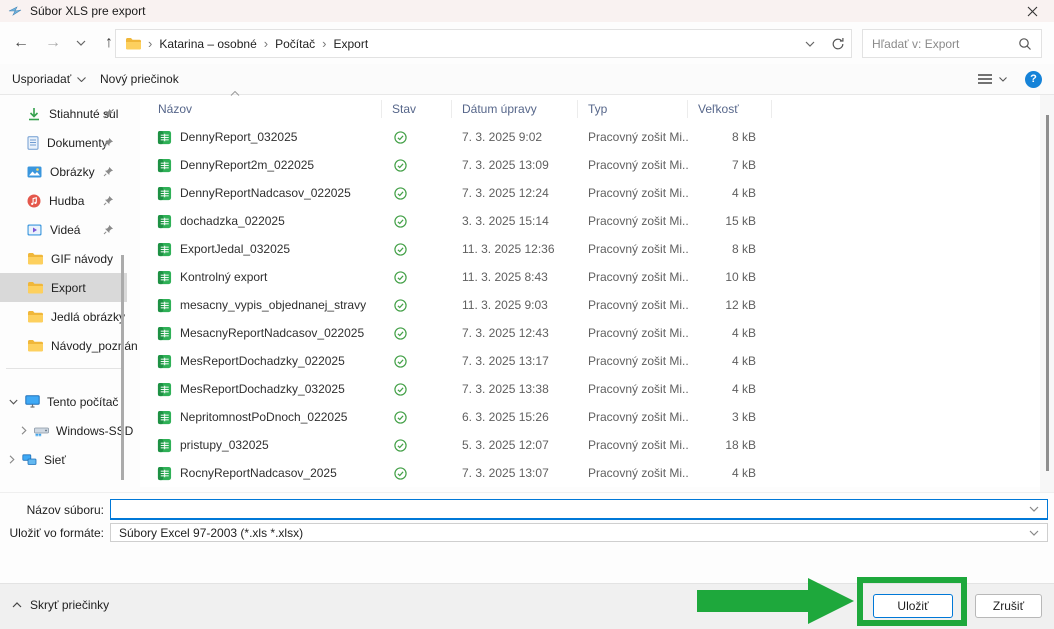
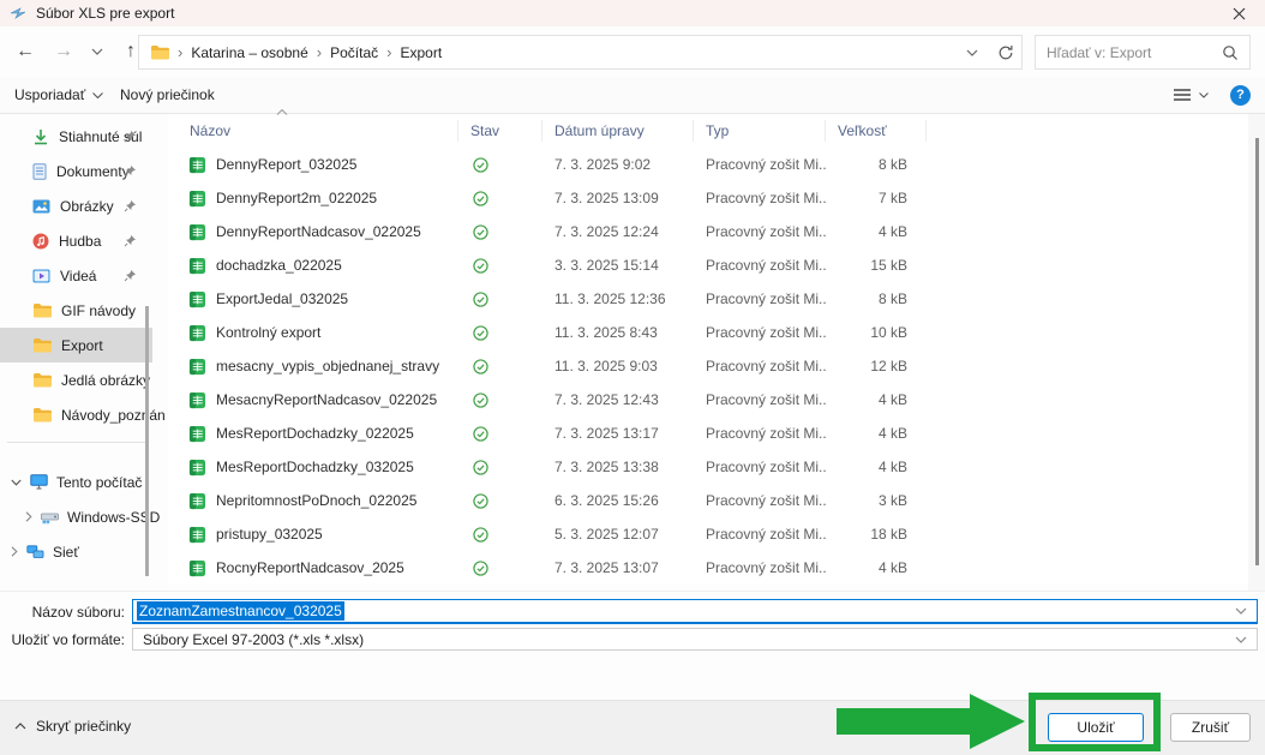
  Súbor XLS pre export
  ←
  →
  ↑
  ›
  Katarina – osobné
  ›
  Počítač
  ›
  Export
  Hľadať v: Export
  Usporiadať
  Nový priečinok
  ?
  Stiahnutéúl
  Dokumenty
  Obrázky
  Hudba
  Videá
  GIF návody
  Export
  Jedlá obrázk
  Návody_pozán
  Tento počítač
  Windows-SD
  Sieť
  Názov
  Stav
  Dátum úpravy
  Typ
  Veľkosť
  DennyReport_032025
  7. 3. 2025 9:02
  Pracovný zošit Mi..
  8 kB
  DennyReport2m_022025
  7. 3. 2025 13:09
  Pracovný zošit Mi..
  7 kB
  DennyReportNadcasov_022025
  7. 3. 2025 12:24
  Pracovný zošit Mi..
  4 kB
  dochadzka_022025
  3. 3. 2025 15:14
  Pracovný zošit Mi..
  15 kB
  ExportJedal_032025
  11. 3. 2025 12:36
  Pracovný zošit Mi..
  8 kB
  Kontrolný export
  11. 3. 2025 8:43
  Pracovný zošit Mi..
  10 kB
  mesacny_vypis_objednanej_stravy
  11. 3. 2025 9:03
  Pracovný zošit Mi..
  12 kB
  MesacnyReportNadcasov_022025
  7. 3. 2025 12:43
  Pracovný zošit Mi..
  4 kB
  MesReportDochadzky_022025
  7. 3. 2025 13:17
  Pracovný zošit Mi..
  4 kB
  MesReportDochadzky_032025
  7. 3. 2025 13:38
  Pracovný zošit Mi..
  4 kB
  NepritomnostPoDnoch_022025
  6. 3. 2025 15:26
  Pracovný zošit Mi..
  3 kB
  pristupy_032025
  5. 3. 2025 12:07
  Pracovný zošit Mi..
  18 kB
  RocnyReportNadcasov_2025
  7. 3. 2025 13:07
  Pracovný zošit Mi..
  4 kB
  Názov súboru:
+ ZoznamZamestnancov_032025
  Uložiť vo formáte:
  Súbory Excel 97-2003 (*.xls *.xlsx)
  Skryť priečinky
  Uložiť
  Zrušiť
